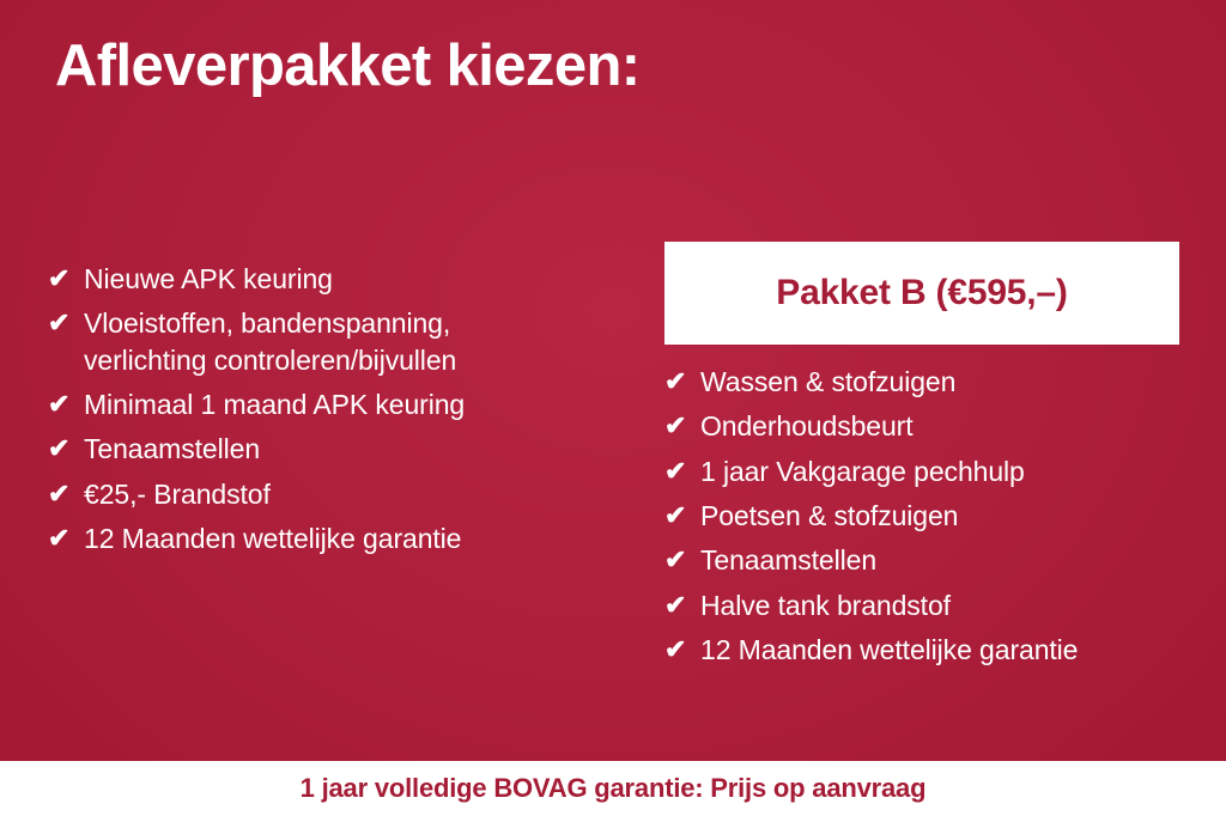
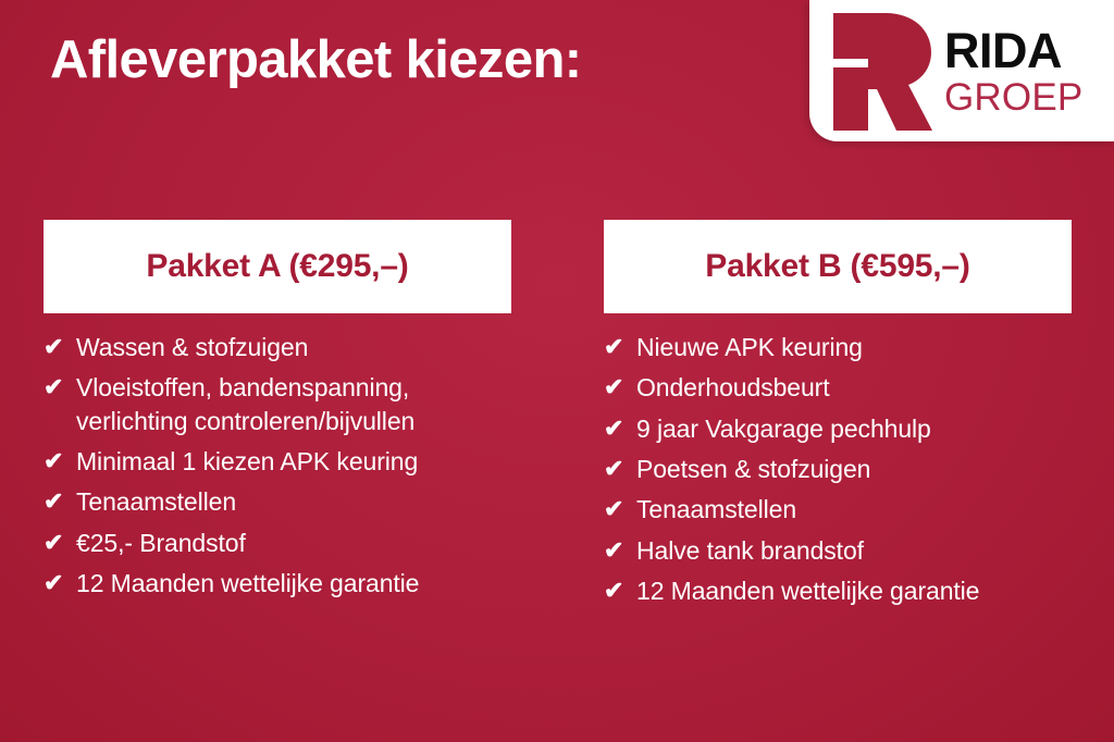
  Afleverpakket kiezen:
+ RIDA
+ GROEP
+ Pakket A (€295,–)
  ✔
- Nieuwe APK keuring
+ Wassen & stofzuigen
  ✔
  Vloeistoffen, bandenspanning, verlichting controleren/bijvullen
  ✔
- Minimaal 1 maand APK keuring
+ Minimaal 1 kiezen APK keuring
  ✔
  Tenaamstellen
  ✔
  €25,- Brandstof
  ✔
  12 Maanden wettelijke garantie
  Pakket B (€595,–)
  ✔
- Wassen & stofzuigen
+ Nieuwe APK keuring
  ✔
  Onderhoudsbeurt
  ✔
- 1 jaar Vakgarage pechhulp
+ 9 jaar Vakgarage pechhulp
  ✔
  Poetsen & stofzuigen
  ✔
  Tenaamstellen
  ✔
  Halve tank brandstof
  ✔
  12 Maanden wettelijke garantie
- 1 jaar volledige BOVAG garantie: Prijs op aanvraag
